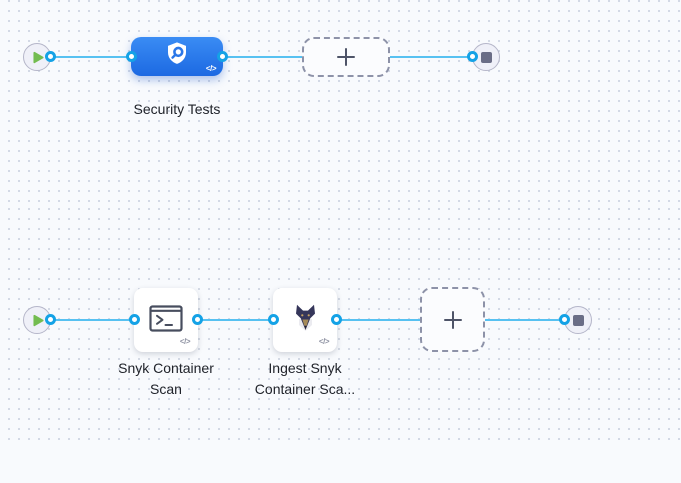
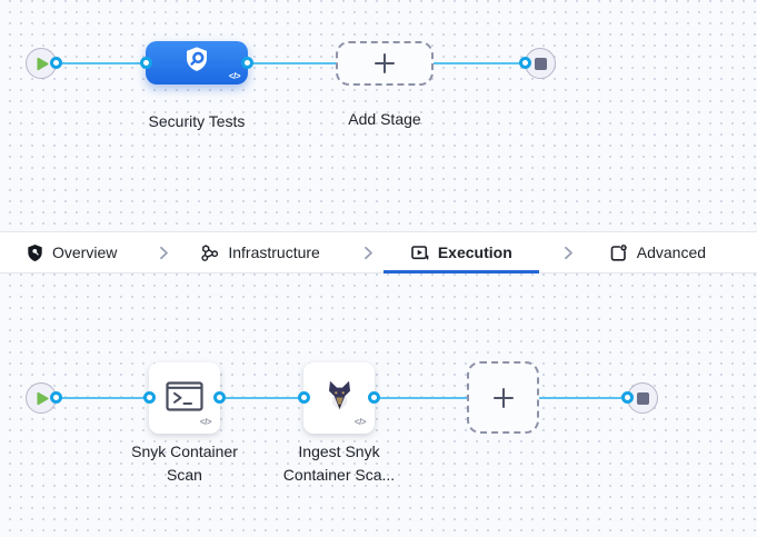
  </>
  Security Tests
+ Add Stage
+ Overview
+ Infrastructure
+ Execution
+ Advanced
  </>
  </>
  Snyk Container
  Scan
  Ingest Snyk
  Container Sca...
